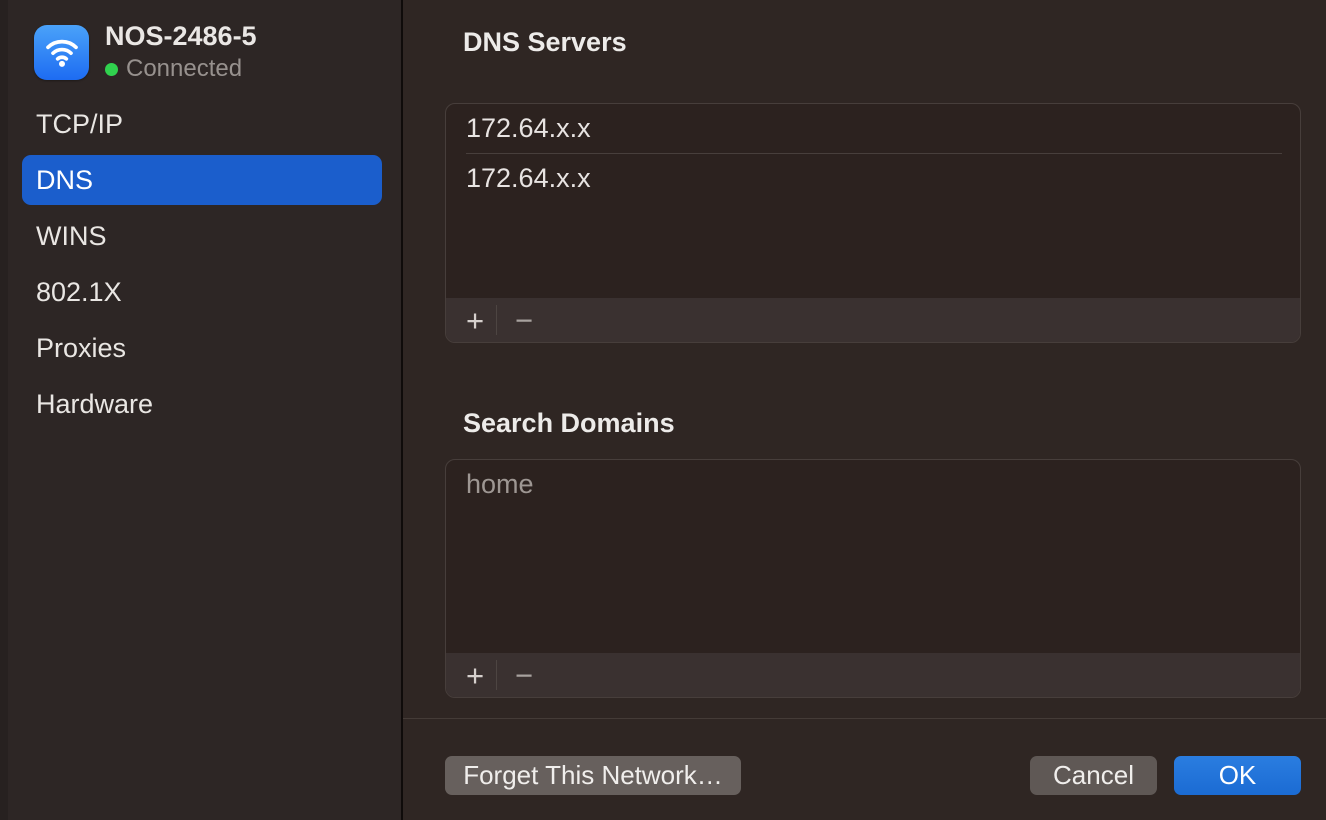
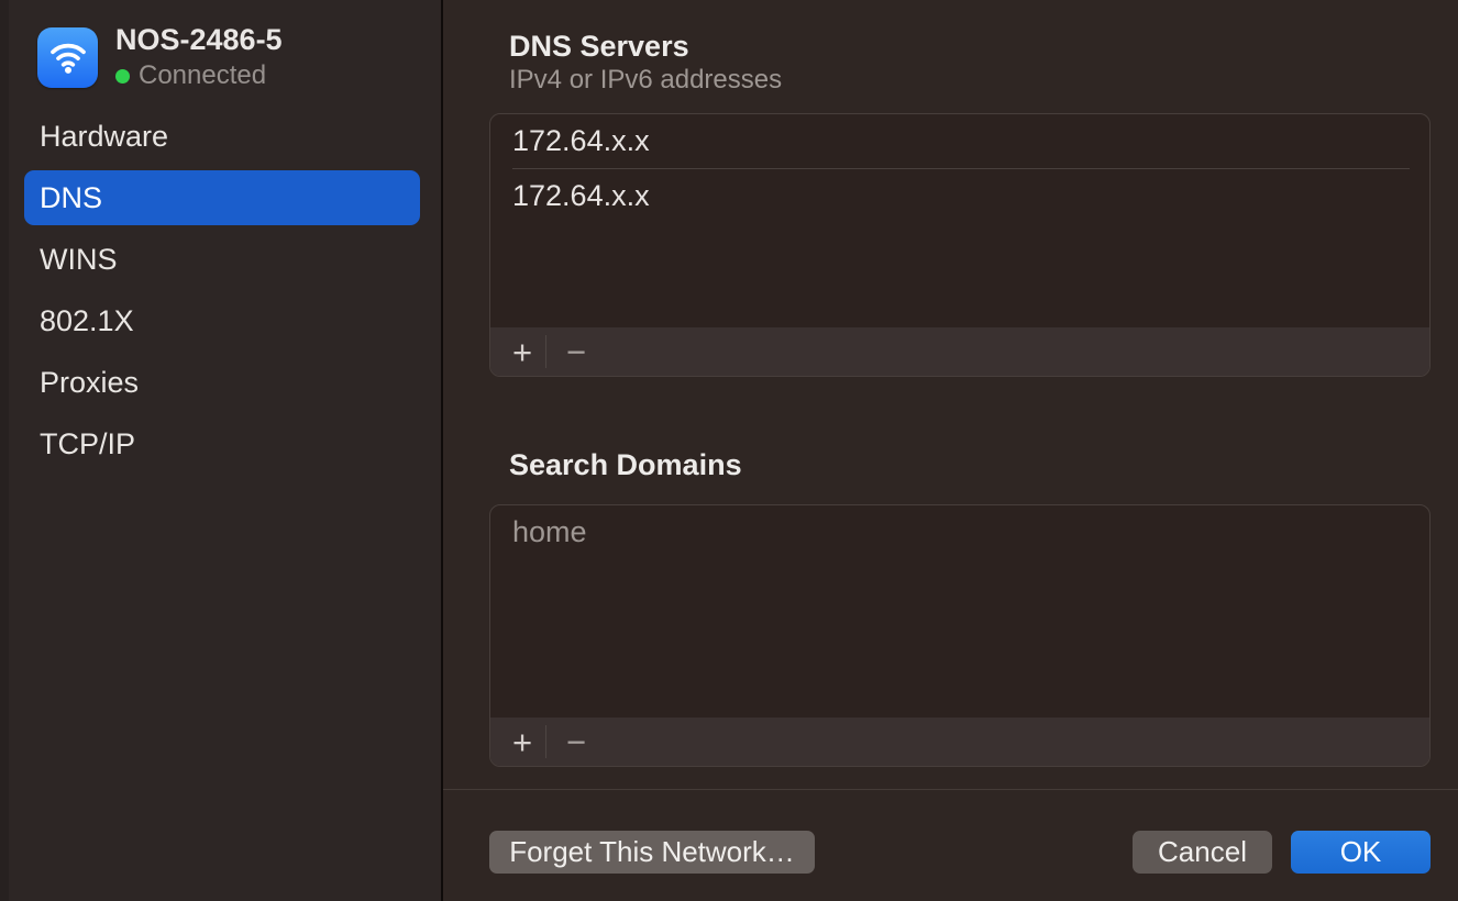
  NOS-2486-5
  Connected
- TCP/IP
+ Hardware
  DNS
  WINS
  802.1X
  Proxies
- Hardware
+ TCP/IP
  DNS Servers
+ IPv4 or IPv6 addresses
  172.64.x.x
  172.64.x.x
  +
  −
  Search Domains
  home
  +
  −
  Forget This Network…
  Cancel
  OK
